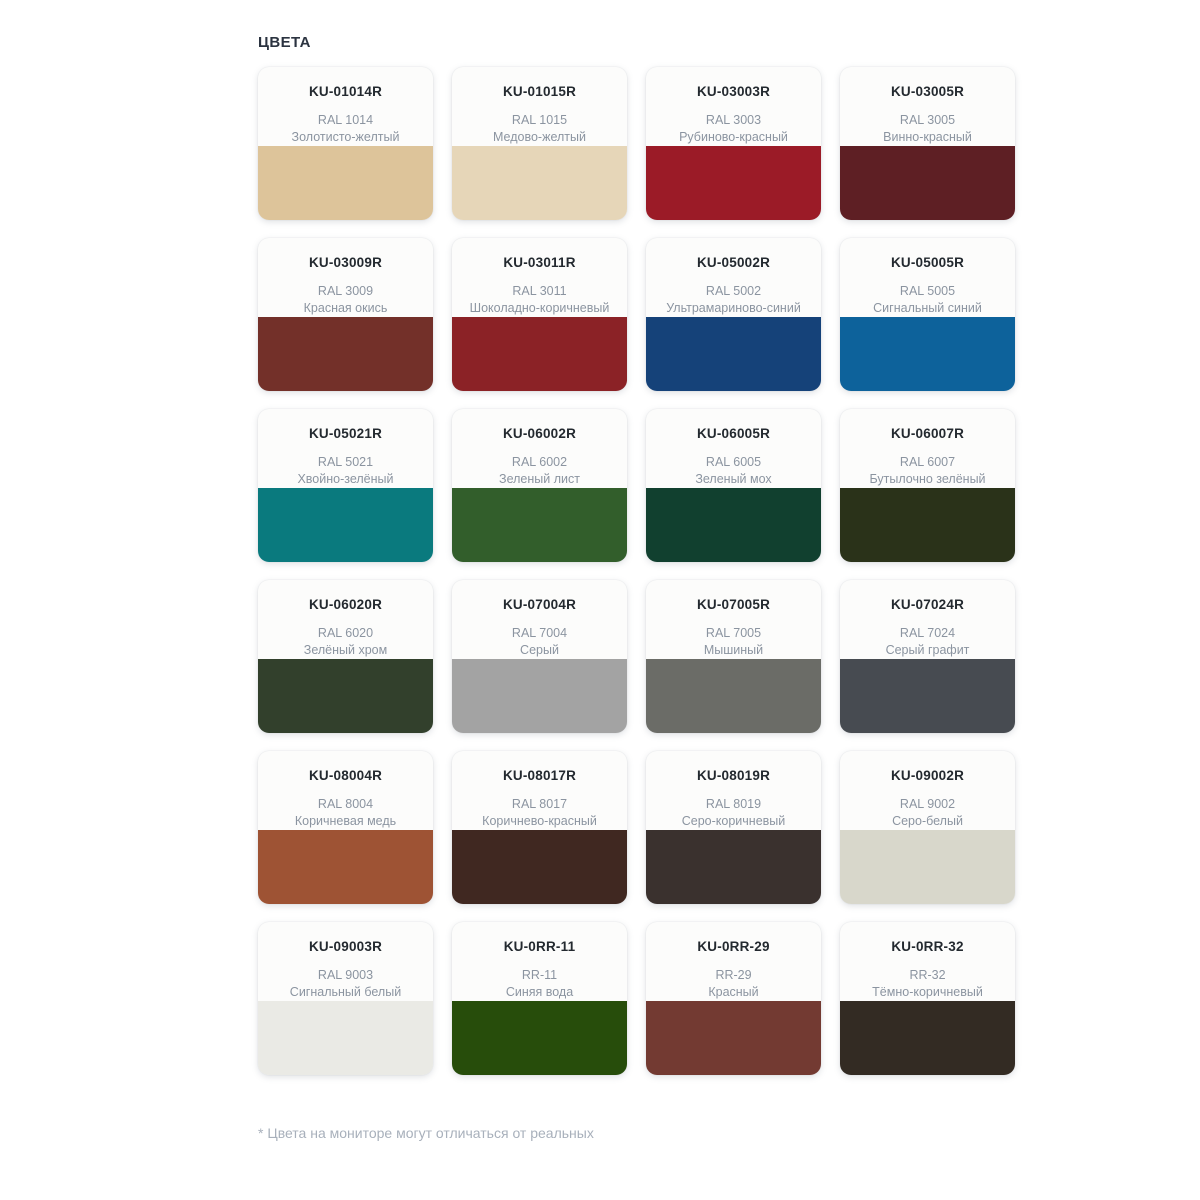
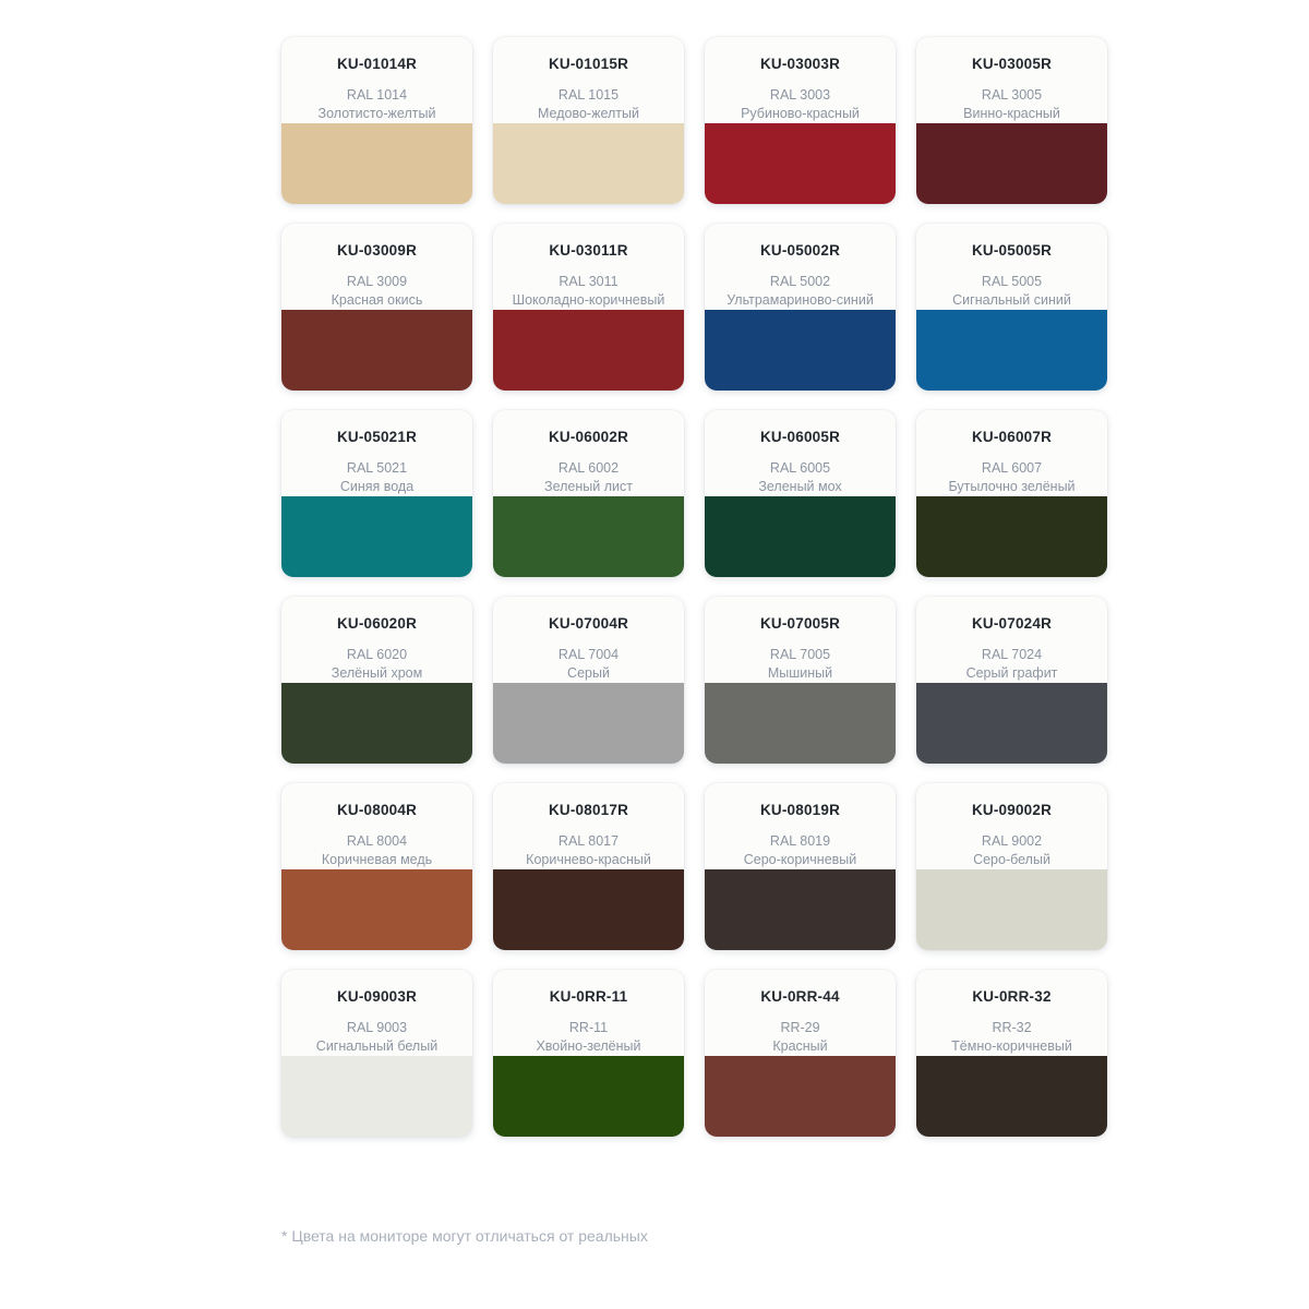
- ЦВЕТА
  KU-01014R
  RAL 1014
  Золотисто-желтый
  KU-01015R
  RAL 1015
  Медово-желтый
  KU-03003R
  RAL 3003
  Рубиново-красный
  KU-03005R
  RAL 3005
  Винно-красный
  KU-03009R
  RAL 3009
  Красная окись
  KU-03011R
  RAL 3011
  Шоколадно-коричневый
  KU-05002R
  RAL 5002
  Ультрамариново-синий
  KU-05005R
  RAL 5005
  Сигнальный синий
  KU-05021R
  RAL 5021
- Хвойно-зелёный
+ Синяя вода
  KU-06002R
  RAL 6002
  Зеленый лист
  KU-06005R
  RAL 6005
  Зеленый мох
  KU-06007R
  RAL 6007
  Бутылочно зелёный
  KU-06020R
  RAL 6020
  Зелёный хром
  KU-07004R
  RAL 7004
  Серый
  KU-07005R
  RAL 7005
  Мышиный
  KU-07024R
  RAL 7024
  Серый графит
  KU-08004R
  RAL 8004
  Коричневая медь
  KU-08017R
  RAL 8017
  Коричнево-красный
  KU-08019R
  RAL 8019
  Серо-коричневый
  KU-09002R
  RAL 9002
  Серо-белый
  KU-09003R
  RAL 9003
  Сигнальный белый
  KU-0RR-11
  RR-11
- Синяя вода
+ Хвойно-зелёный
- KU-0RR-29
+ KU-0RR-44
  RR-29
  Красный
  KU-0RR-32
  RR-32
  Тёмно-коричневый
  * Цвета на мониторе могут отличаться от реальных
